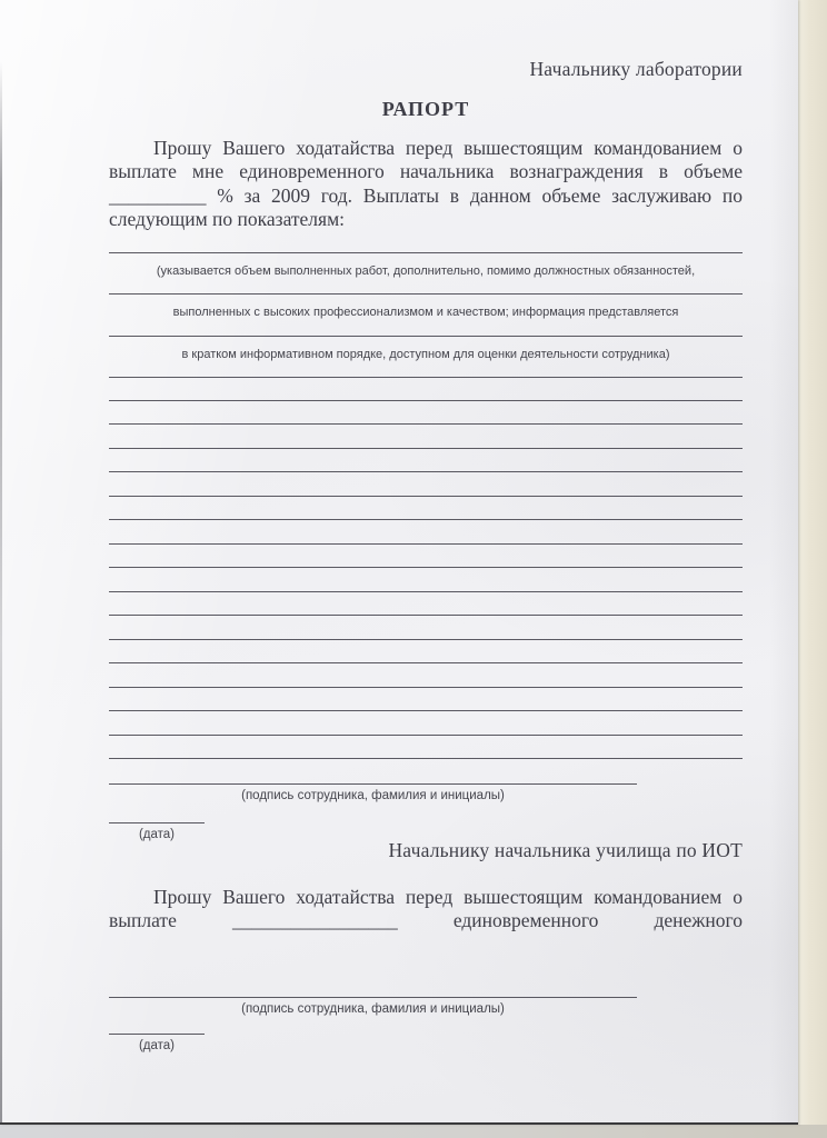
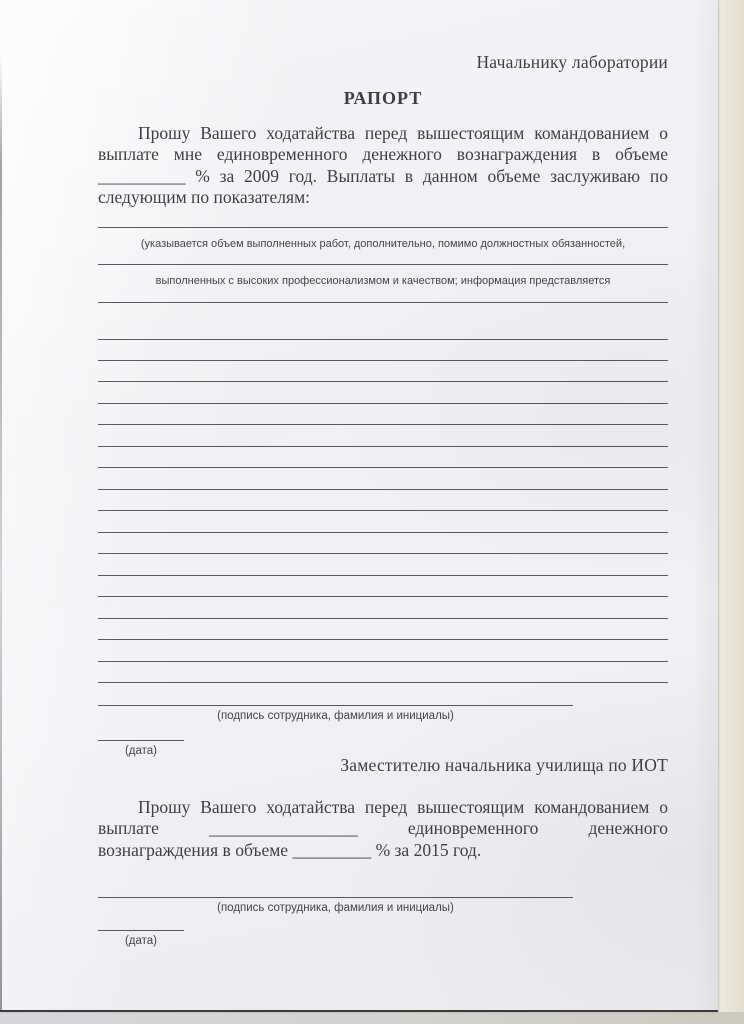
  Начальнику лаборатории
  РАПОРТ
  Прошу Вашего ходатайства перед вышестоящим командованием о
- выплате мне единовременного начальника вознаграждения в объеме
+ выплате мне единовременного денежного вознаграждения в объеме
  __________ % за 2009 год. Выплаты в данном объеме заслуживаю по
  следующим по показателям:
  (указывается объем выполненных работ, дополнительно, помимо должностных обязанностей,
  выполненных с высоких профессионализмом и качеством; информация представляется
- в кратком информативном порядке, доступном для оценки деятельности сотрудника)
  (подпись сотрудника, фамилия и инициалы)
  (дата)
- Начальнику начальника училища по ИОТ
+ Заместителю начальника училища по ИОТ
  Прошу Вашего ходатайства перед вышестоящим командованием о
  выплате _________________ единовременного денежного
+ вознаграждения в объеме _________ % за 2015 год.
  (подпись сотрудника, фамилия и инициалы)
  (дата)
